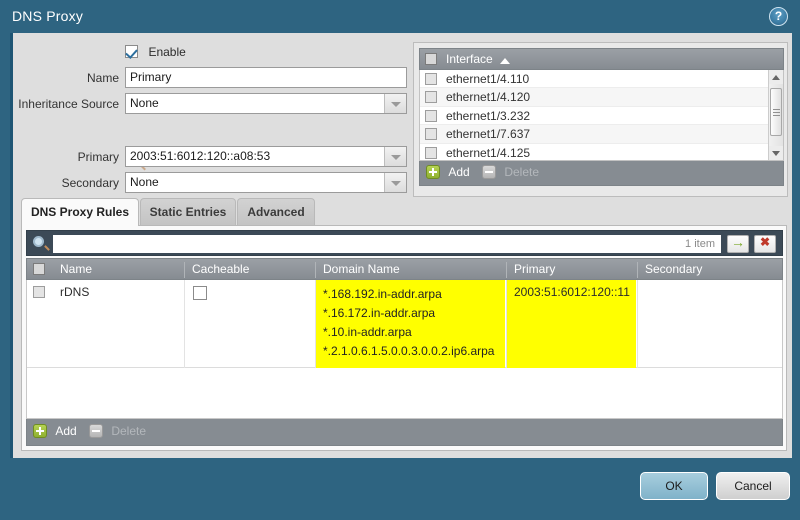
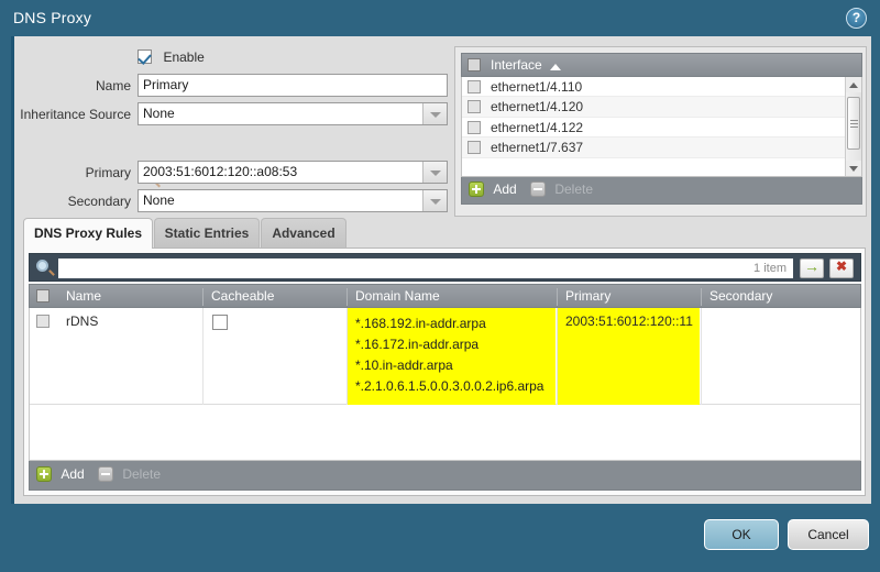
  DNS Proxy
  ?
  Enable
  Name
  Primary
  Inheritance Source
  None
  Primary
  2003:51:6012:120::a08:53
  Secondary
  None
  Interface
  ethernet1/4.110
  ethernet1/4.120
- ethernet1/3.232
+ ethernet1/4.122
  ethernet1/7.637
- ethernet1/4.125
  Add
  Delete
  DNS Proxy Rules
  Static Entries
  Advanced
  1 item
  Name
  Cacheable
  Domain Name
  Primary
  Secondary
  rDNS
  *.168.192.in-addr.arpa
  *.16.172.in-addr.arpa
  *.10.in-addr.arpa
  *.2.1.0.6.1.5.0.0.3.0.0.2.ip6.arpa
  2003:51:6012:120::11
  Add
  Delete
  OK
  Cancel
